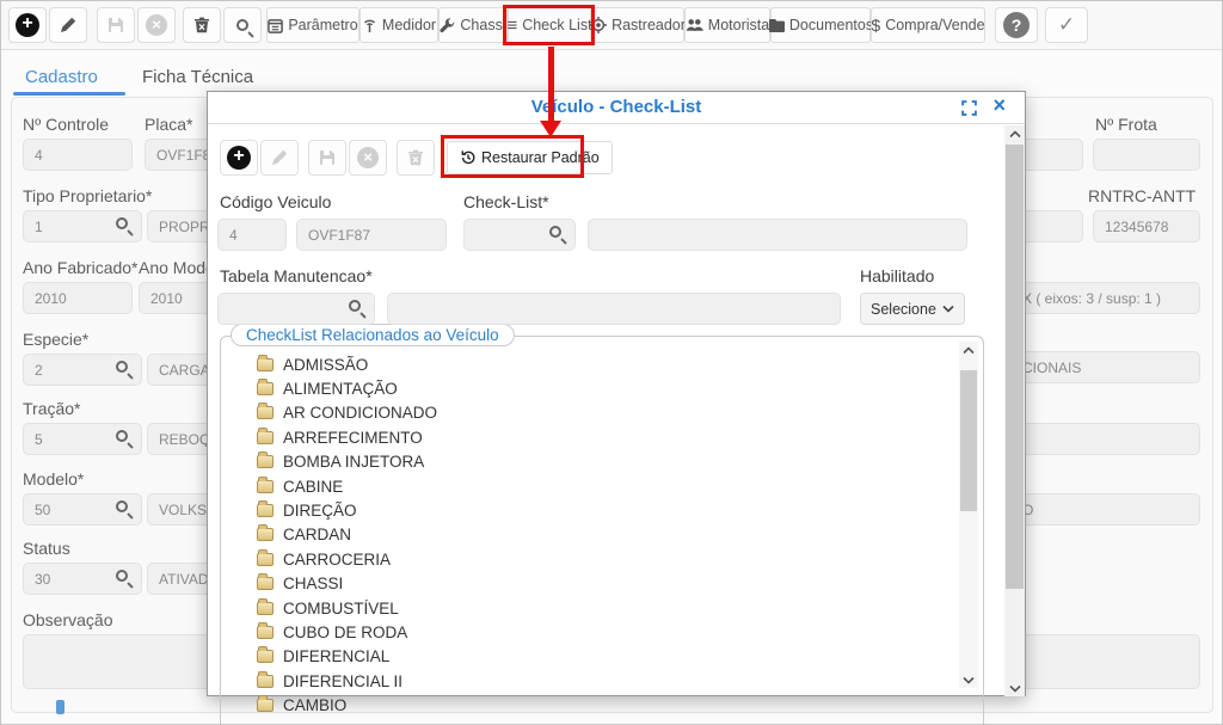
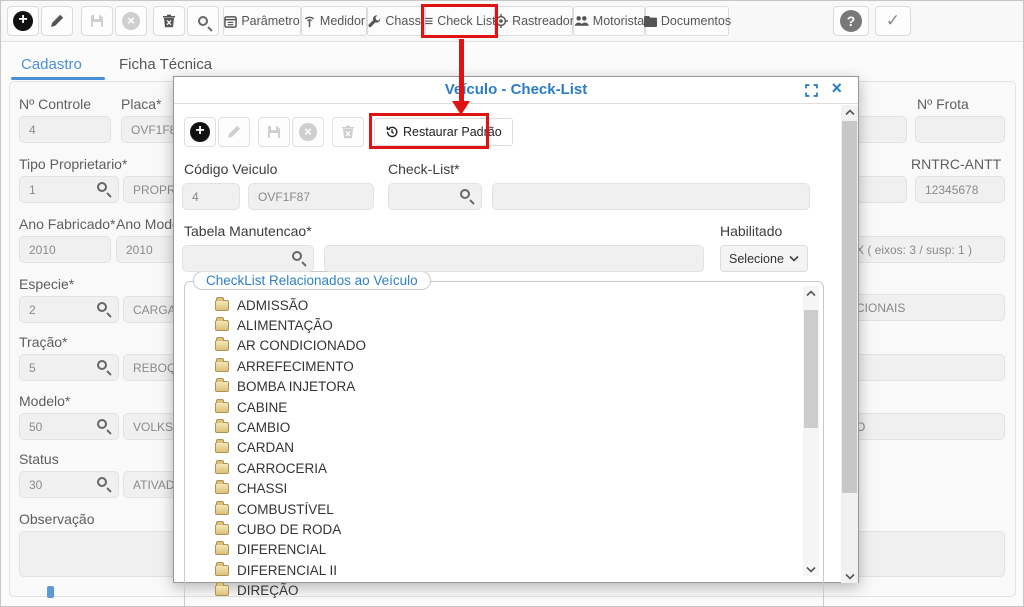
  +
  ×
  Parâmetro
  Medidor
  Chassi
  ≡
  Check List
  Rastreador
  Motorista
  Documentos
- $
- Compra/Vende
  ?
  ✓
  Cadastro
  Ficha Técnica
  Nº Controle
  4
  Placa*
  OVF1F
  Tipo Proprietario*
  1
  PROPR
  Ano Fabricado*
  2010
  2010
  Especie*
  2
  CARGA
  Tração*
  5
  REBOQ
  Modelo*
  50
  VOLKS
  Status
  30
  ATIVAD
  Observação
  Nº Frota
  RNTRC-ANTT
  12345678
  X ( eixos: 3 / susp: 1 )
  CIONAIS
  O
  Vículo - Check-List
  ×
  +
  ×
  Restaurar Padrão
  Código Veiculo
  Check-List*
  4
  OVF1F87
  Tabela Manutencao*
  Habilitado
  Selecione
  CheckList Relacionados ao Veículo
  ADMISSÃO
  ALIMENTAÇÃO
  AR CONDICIONADO
  ARREFECIMENTO
  BOMBA INJETORA
  CABINE
- DIREÇÃO
+ CAMBIO
  CARDAN
  CARROCERIA
  CHASSI
  COMBUSTÍVEL
  CUBO DE RODA
  DIFERENCIAL
  DIFERENCIAL II
- CAMBIO
+ DIREÇÃO
